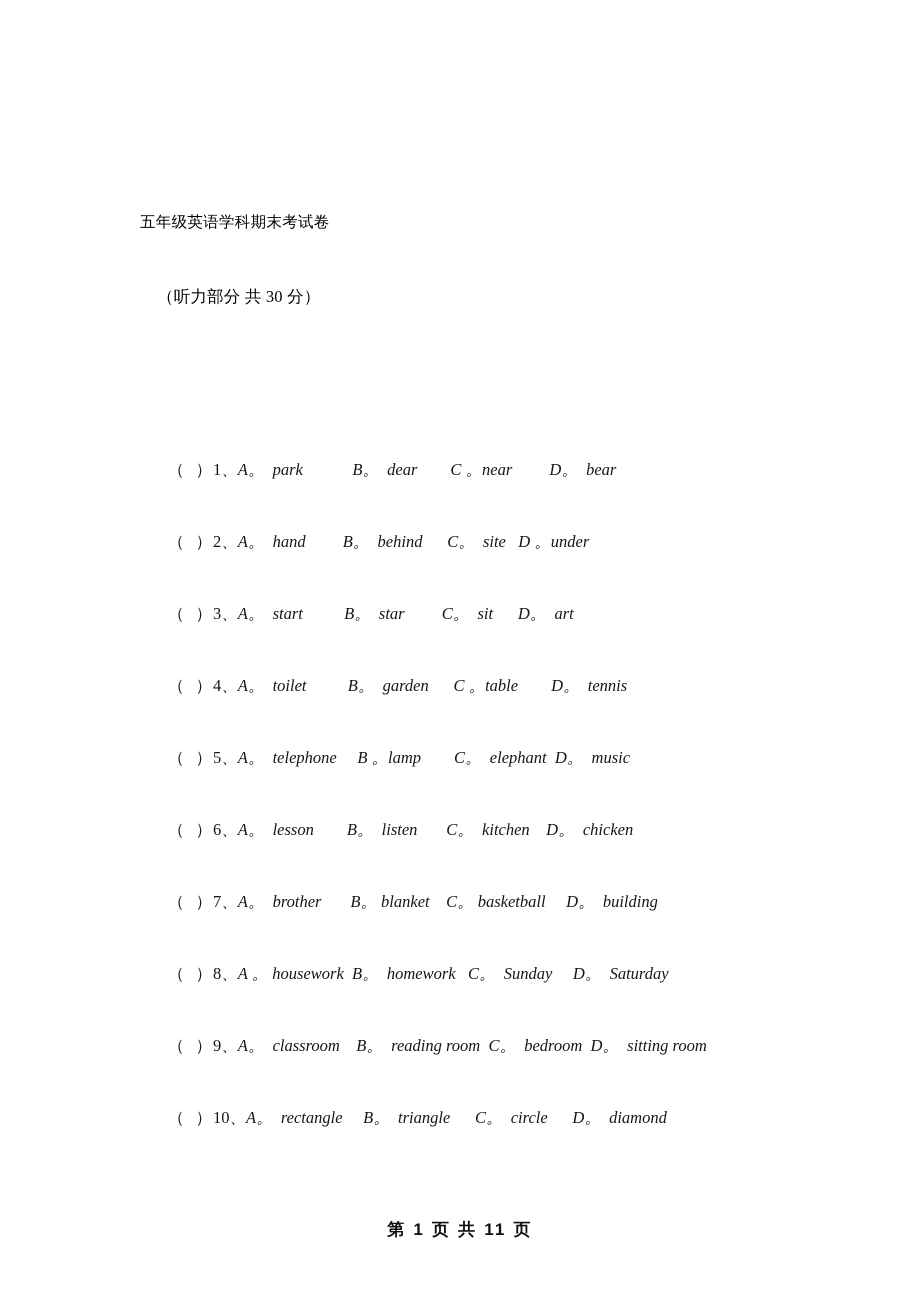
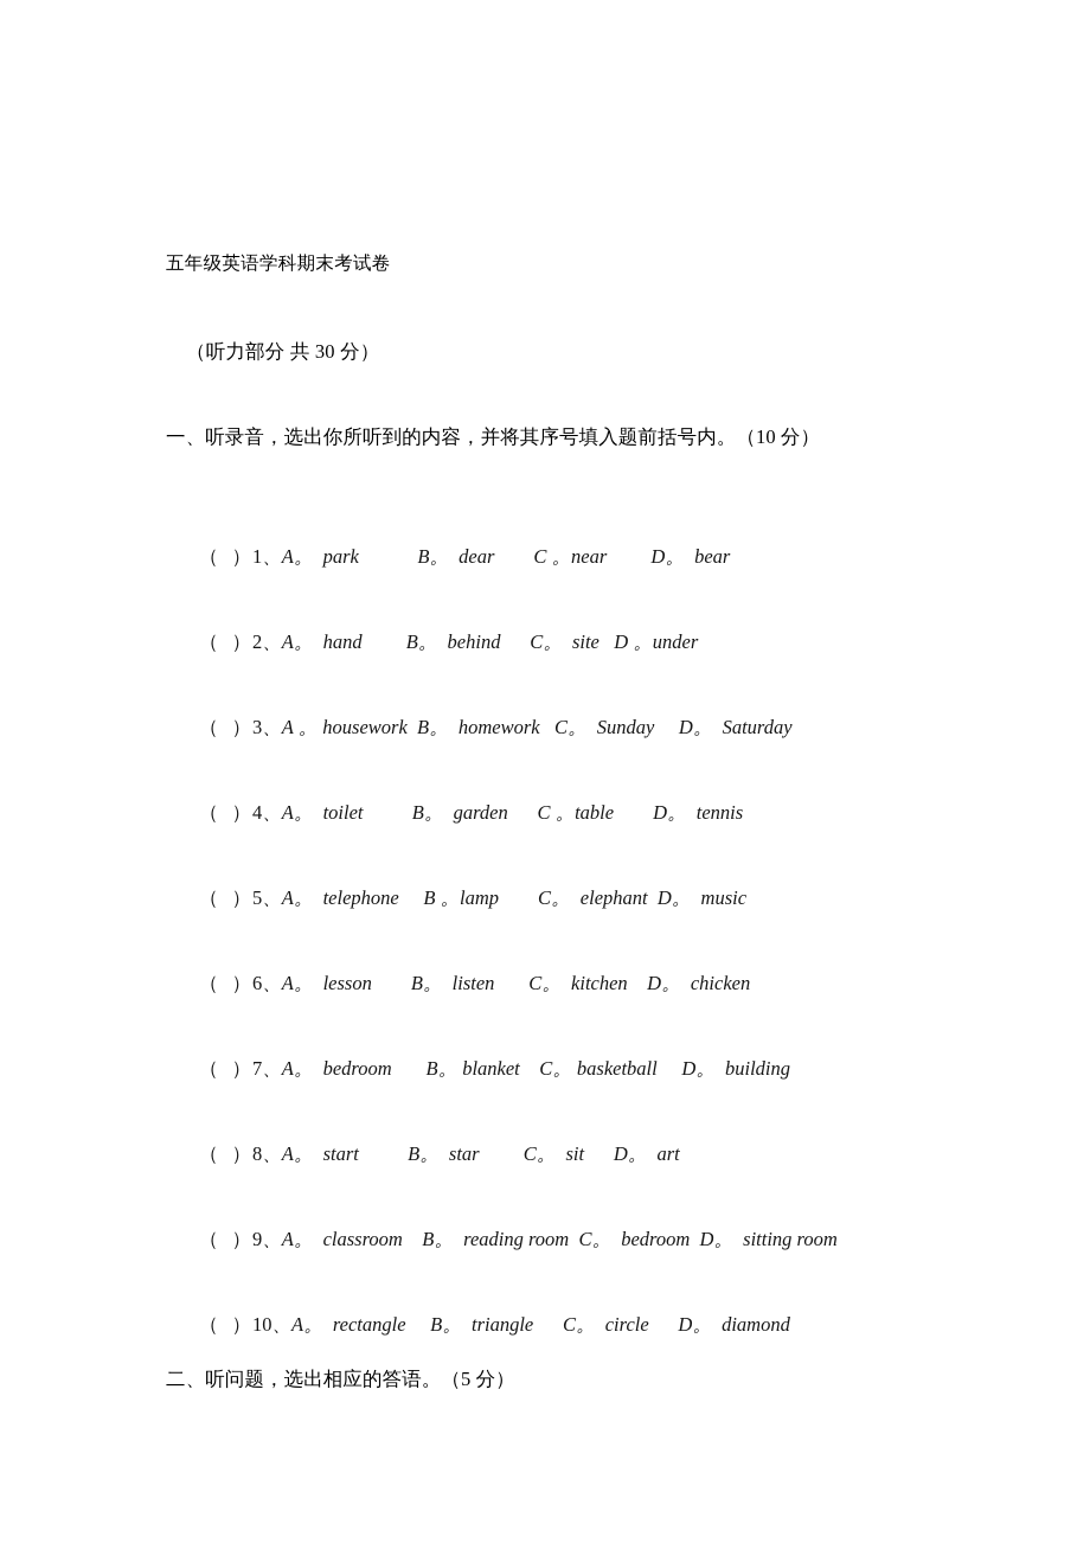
  五年级英语学科期末考试卷
  （听力部分 共 30 分）
+ 一、听录音，选出你所听到的内容，并将其序号填入题前括号内。（10 分）
+ 二、听问题，选出相应的答语。（5 分）
  （ ）1、A。 park B。 dear C 。near D。 bear
  （ ）2、A。 hand B。 behind C。 site D 。under
- （ ）3、A。 start B。 star C。 sit D。 art
+ （ ）3、A 。 housework B。 homework C。 Sunday D。 Saturday
  （ ）4、A。 toilet B。 garden C 。table D。 tennis
  （ ）5、A。 telephone B 。lamp C。 elephant D。 music
  （ ）6、A。 lesson B。 listen C。 kitchen D。 chicken
- （ ）7、A。 brother B。 blanket C。 basketball D。 building
+ （ ）7、A。 bedroom B。 blanket C。 basketball D。 building
- （ ）8、A 。 housework B。 homework C。 Sunday D。 Saturday
+ （ ）8、A。 start B。 star C。 sit D。 art
  （ ）9、A。 classroom B。 reading room C。 bedroom D。 sitting room
  （ ）10、A。 rectangle B。 triangle C。 circle D。 diamond
- 第 1 页 共 11 页
